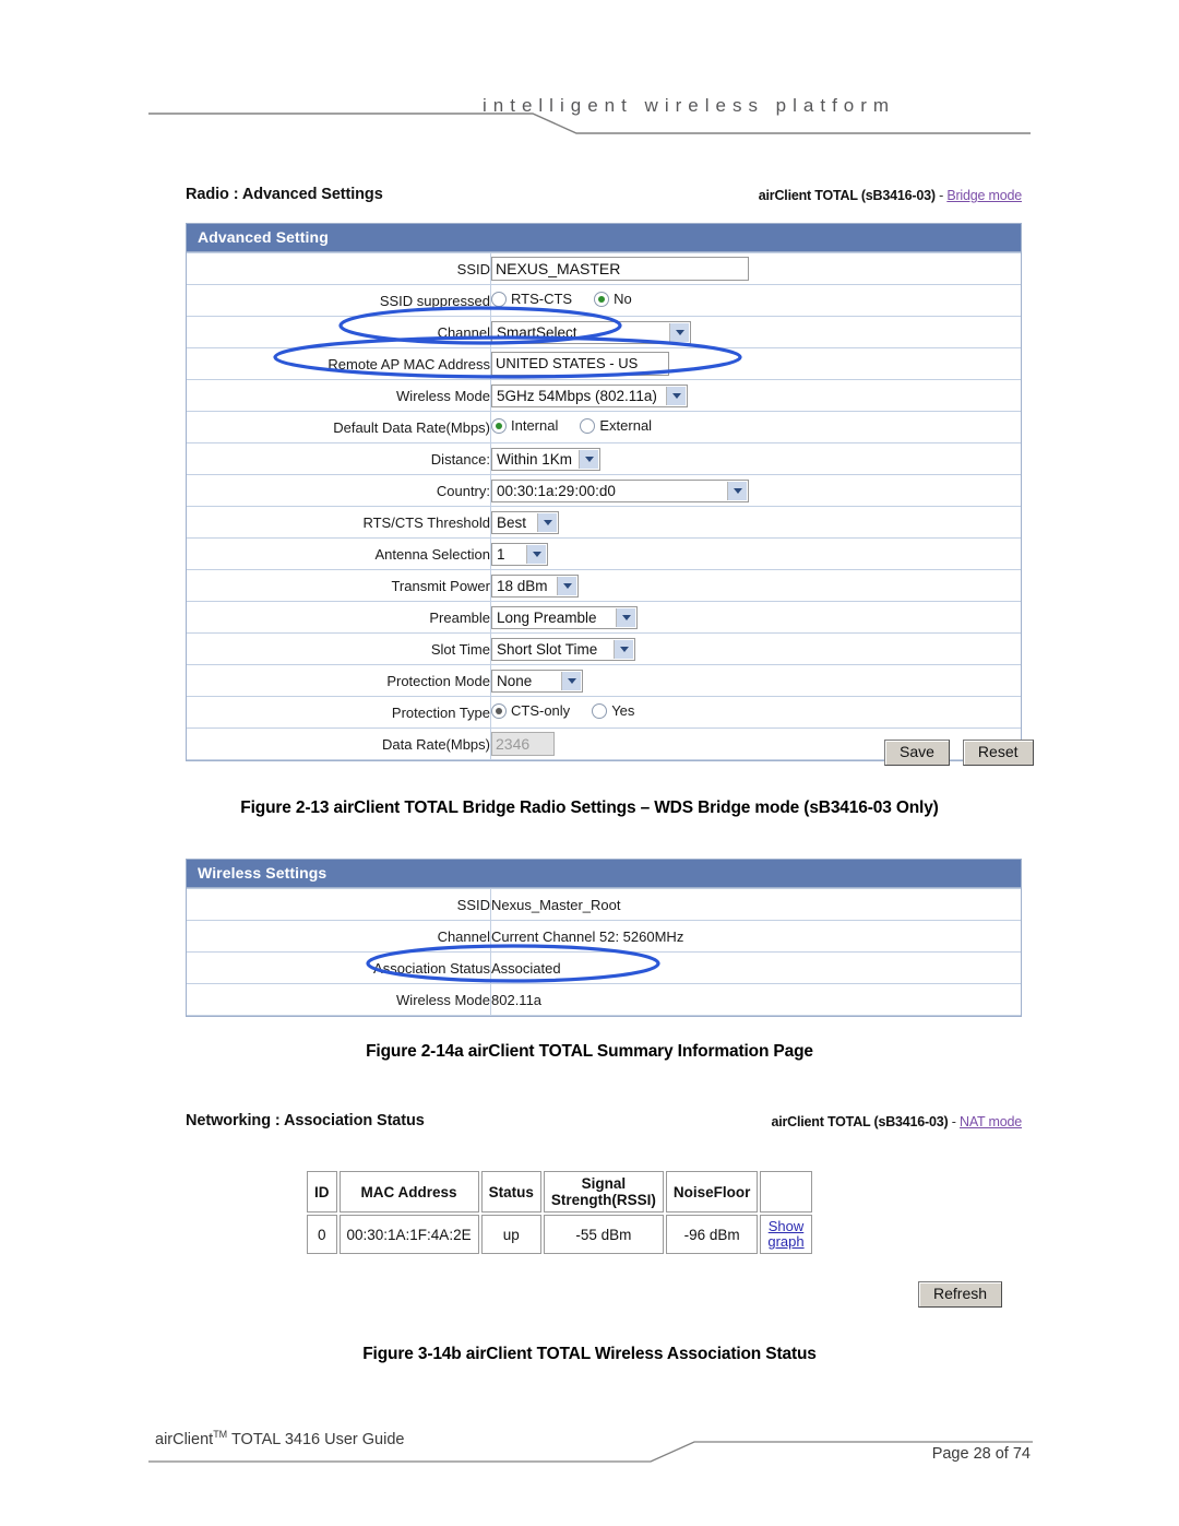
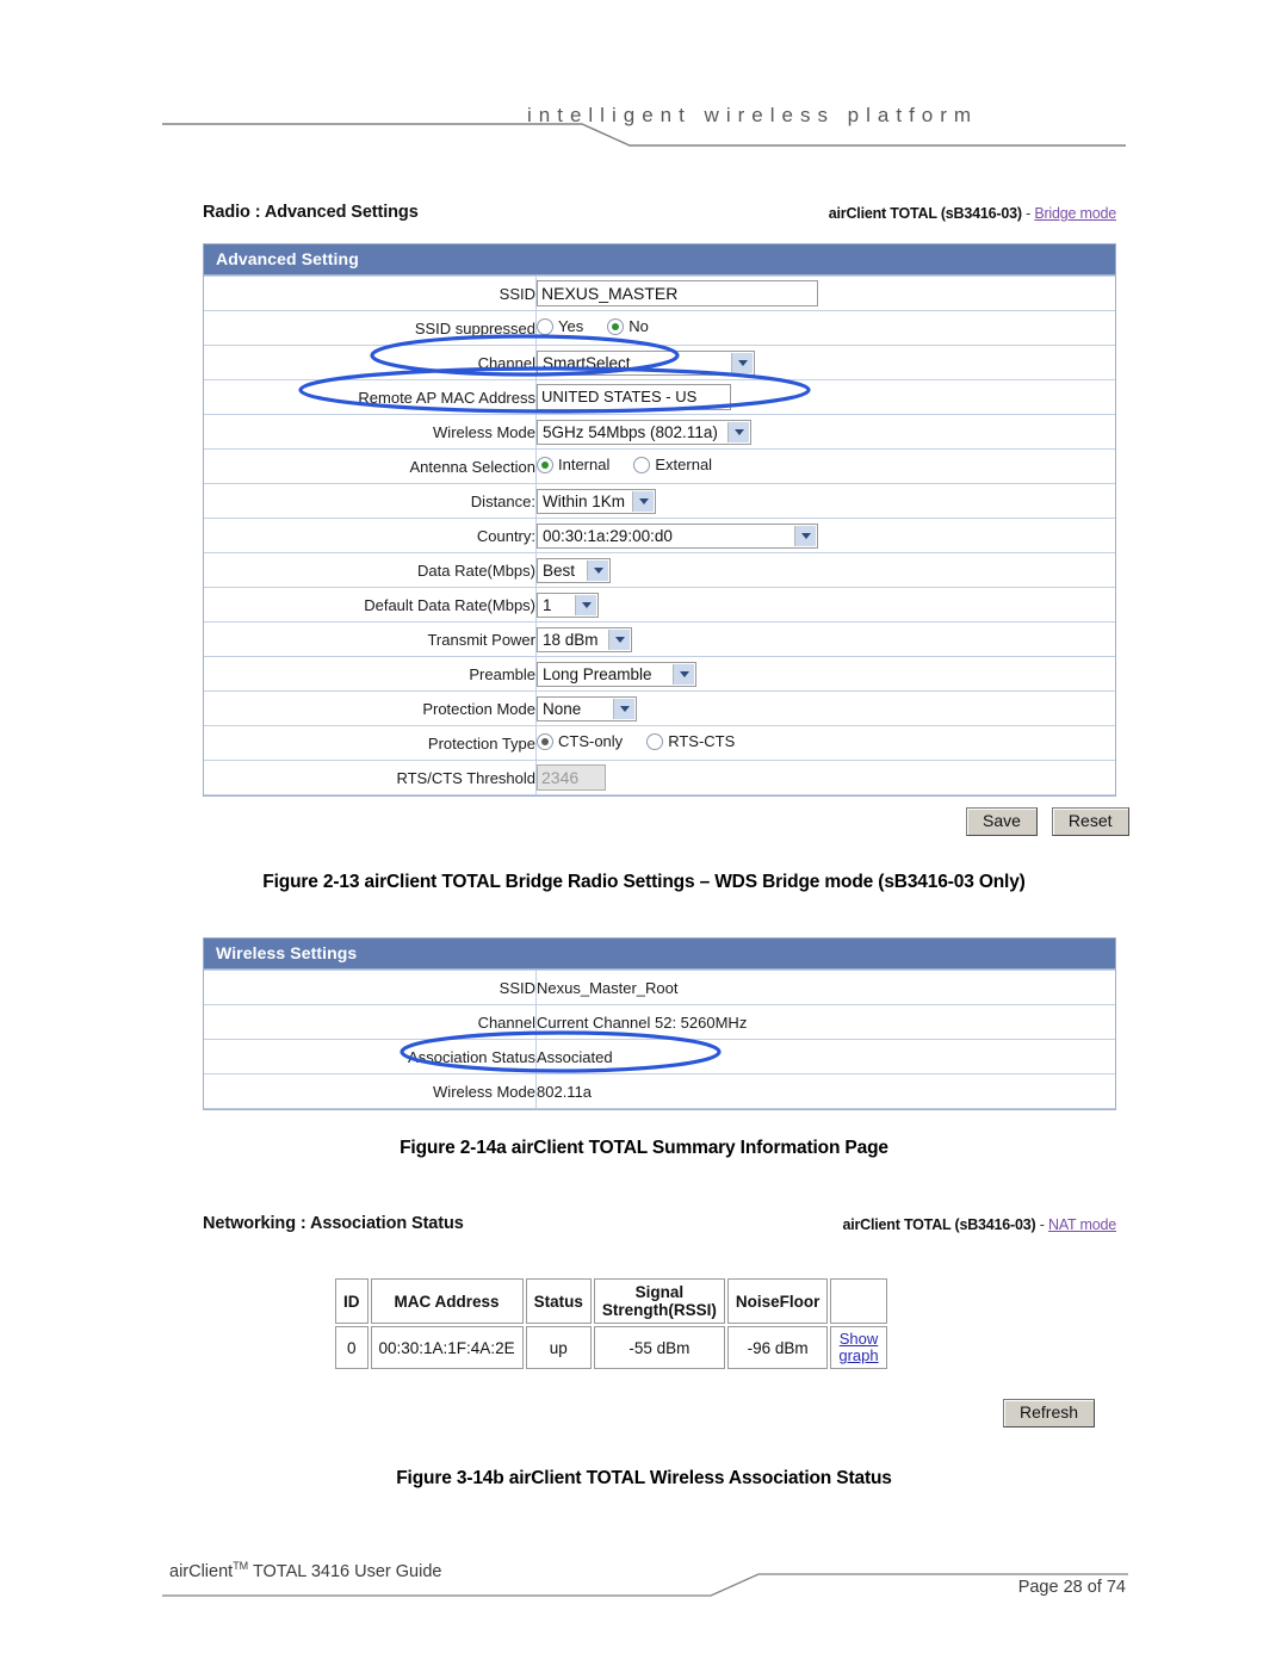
  intelligent wireless platform
  Radio : Advanced Settings
  airClient TOTAL (sB3416-03) - Bridge mode
  Advanced Setting
  SSID	NEXUS_MASTER
- SSID suppressed	RTS-CTS No
+ SSID suppressed	Yes No
  Channel	SmartSelect
  Remote AP MAC Address	UNITED STATES - US
  Wireless Mode	5GHz 54Mbps (802.11a)
- Default Data Rate(Mbps)	Internal External
+ Antenna Selection	Internal External
  Distance:	Within 1Km
  Country:	00:30:1a:29:00:d0
- RTS/CTS Threshold	Best
+ Data Rate(Mbps)	Best
- Antenna Selection	1
+ Default Data Rate(Mbps)	1
  Transmit Power	18 dBm
  Preamble	Long Preamble
- Slot Time	Short Slot Time
  Protection Mode	None
- Protection Type	CTS-only Yes
+ Protection Type	CTS-only RTS-CTS
- Data Rate(Mbps)	2346
+ RTS/CTS Threshold	2346
  Save
  Reset
  Figure 2-13 airClient TOTAL Bridge Radio Settings – WDS Bridge mode (sB3416-03 Only)
  Wireless Settings
  SSID	Nexus_Master_Root
  Channel	Current Channel 52: 5260MHz
  Association Status	Associated
  Wireless Mode	802.11a
  Figure 2-14a airClient TOTAL Summary Information Page
  Networking : Association Status
  airClient TOTAL (sB3416-03) - NAT mode
  ID	MAC Address	Status	Signal Strength(RSSI)	NoiseFloor
  0	00:30:1A:1F:4A:2E	up	-55 dBm	-96 dBm	Showgraph
  Refresh
  Figure 3-14b airClient TOTAL Wireless Association Status
  airClientTM TOTAL 3416 User Guide
  Page 28 of 74
